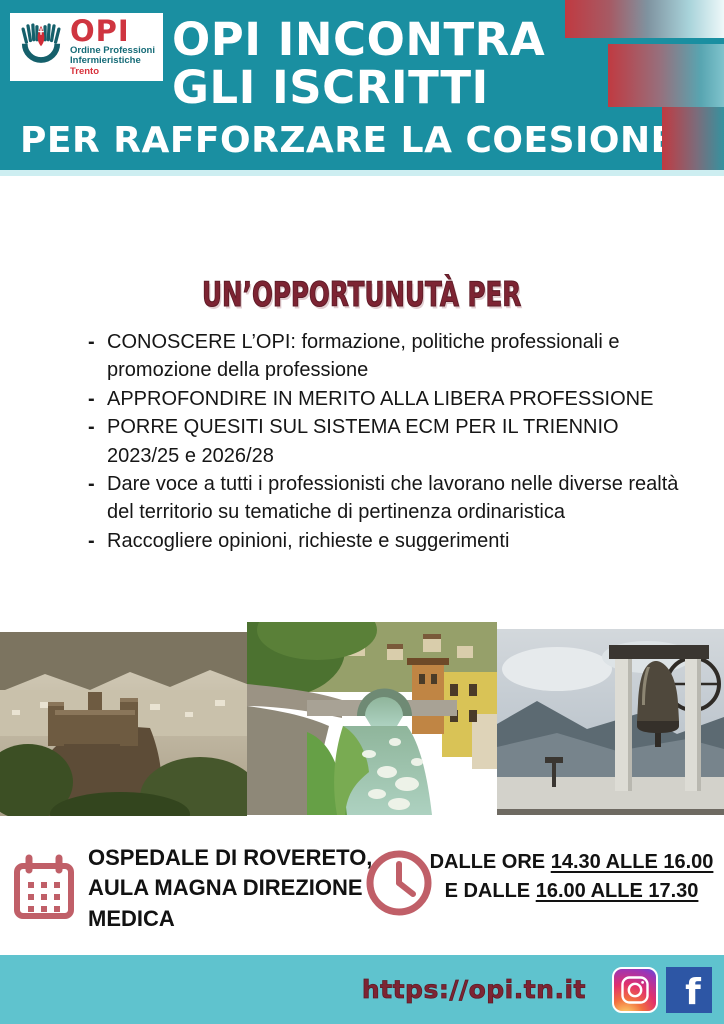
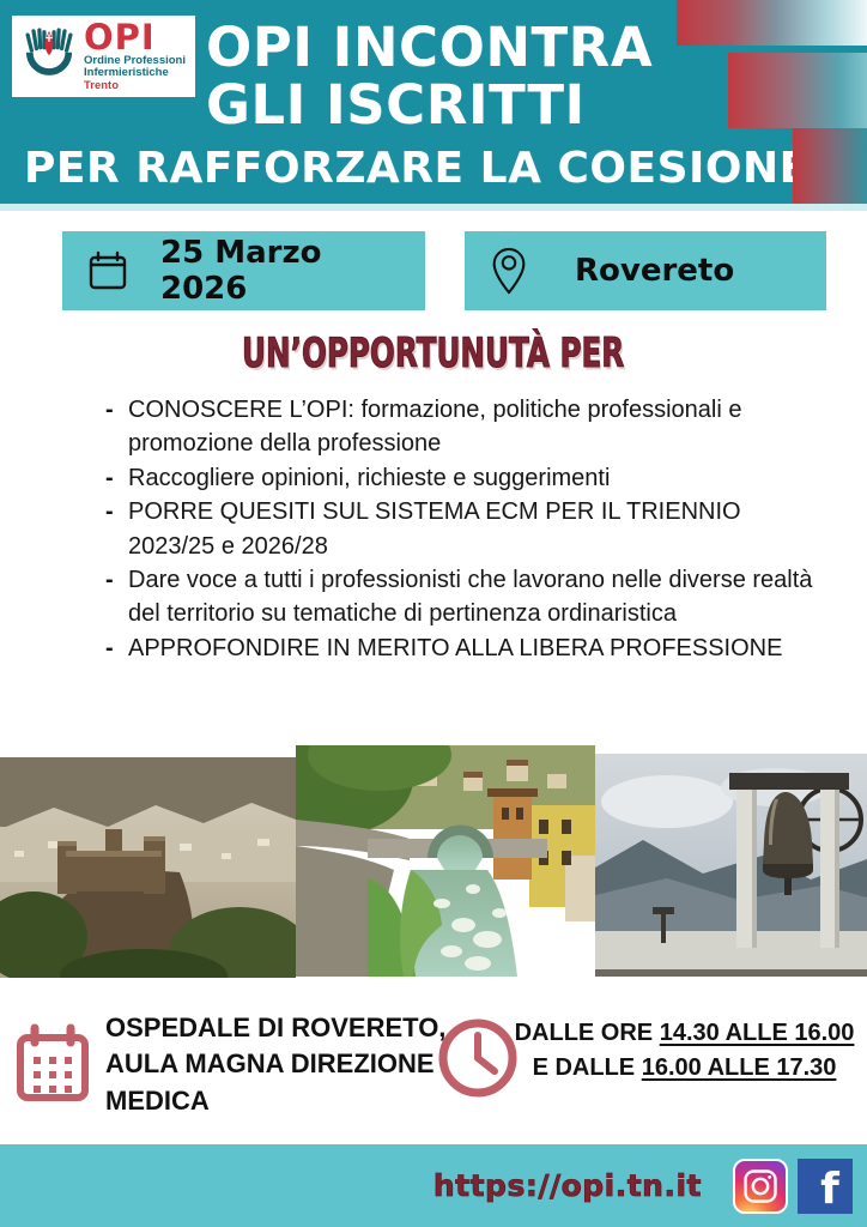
  OPI
  Ordine Professioni
  Infermieristiche Trento
  OPI INCONTRA
  GLI ISCRITTI
  PER RAFFORZARE LA COESION
+ 25 Marzo 2026
+ Rovereto
  UN’OPPORTUNUTÀ PER
  CONOSCERE L’OPI: formazione, politiche professionali e promozione della professione
- APPROFONDIRE IN MERITO ALLA LIBERA PROFESSIONE
+ Raccogliere opinioni, richieste e suggerimenti
  PORRE QUESITI SUL SISTEMA ECM PER IL TRIENNIO 2023/25 e 2026/28
  Dare voce a tutti i professionisti che lavorano nelle diverse realtà del territorio su tematiche di pertinenza ordinaristica
- Raccogliere opinioni, richieste e suggerimenti
+ APPROFONDIRE IN MERITO ALLA LIBERA PROFESSIONE
  OSPEDALE DI ROVERETO, AULA MAGNA DIREZIONE MEDICA
  DALLE ORE 14.30 ALLE 16.00 E DALLE 16.00 ALLE 17.30
  https://opi.tn.it
  f
